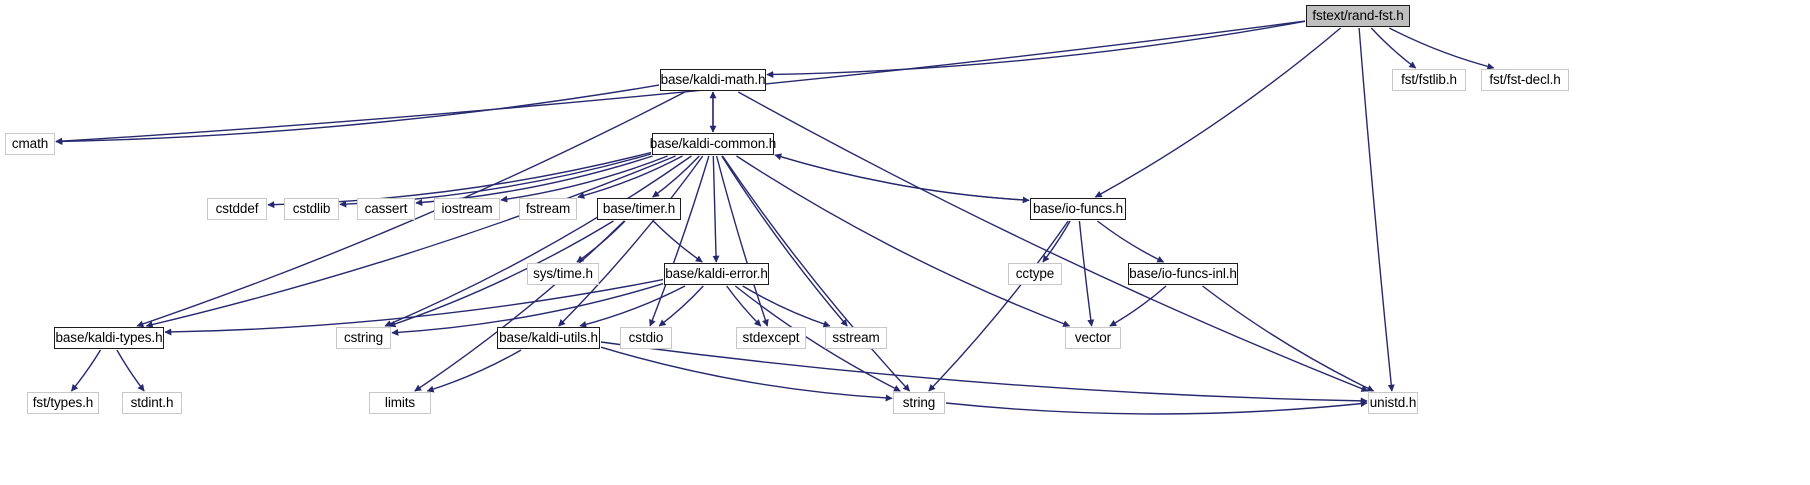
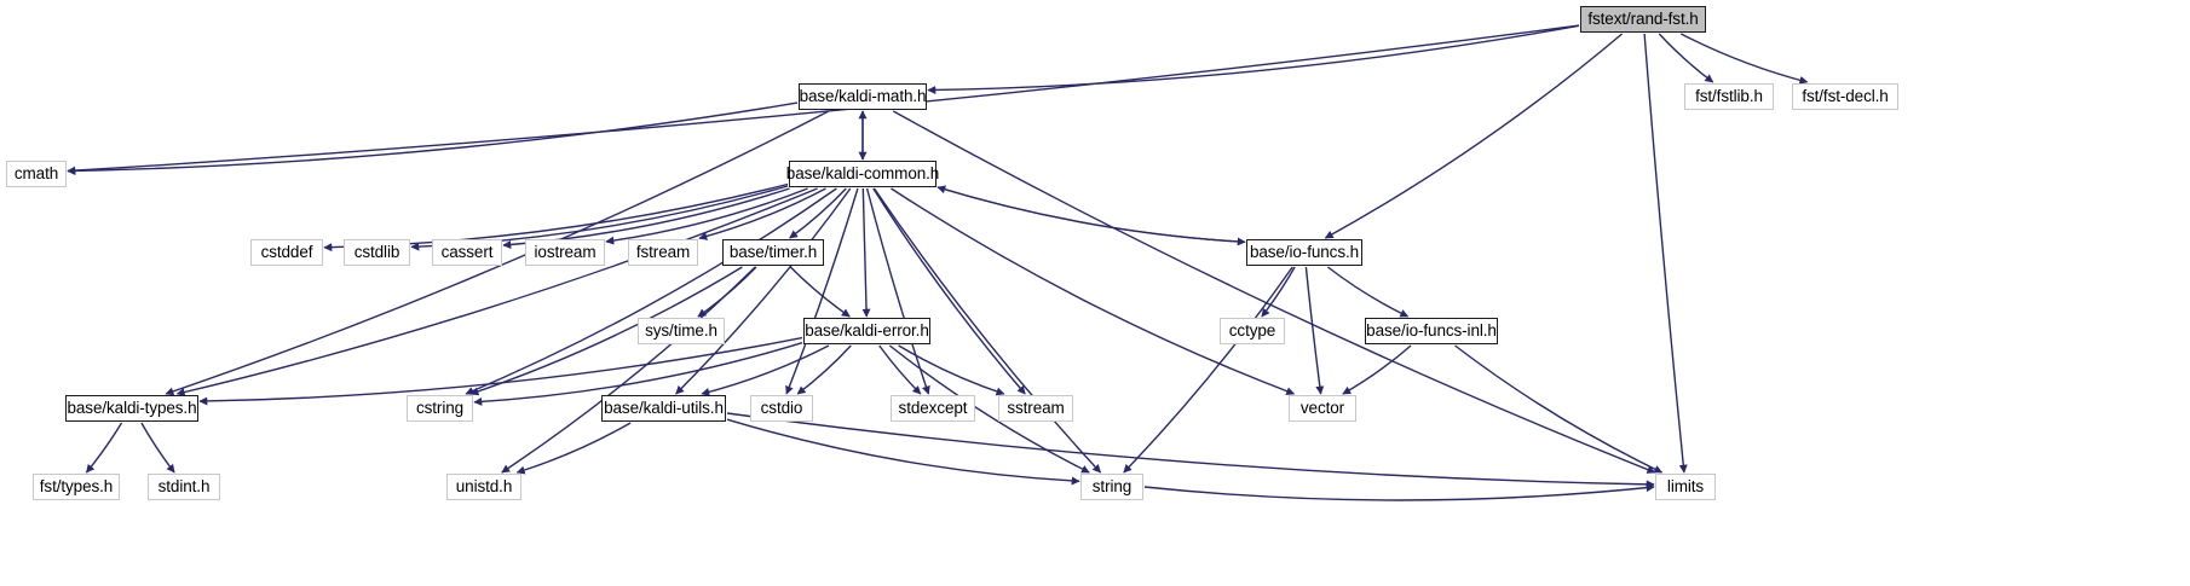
  fstext/rand-fst.h
  fst/fstlib.h
  fst/fst-decl.h
  base/kaldi-math.h
  cmath
  base/kaldi-common.h
  cstddef
  cstdlib
  cassert
  iostream
  fstream
  base/timer.h
  base/io-funcs.h
  sys/time.h
  base/kaldi-error.h
  cctype
  base/io-funcs-inl.h
  base/kaldi-types.h
  cstring
  base/kaldi-utils.h
  cstdio
  stdexcept
  sstream
  vector
  fst/types.h
  stdint.h
- limits
+ unistd.h
  string
- unistd.h
+ limits
